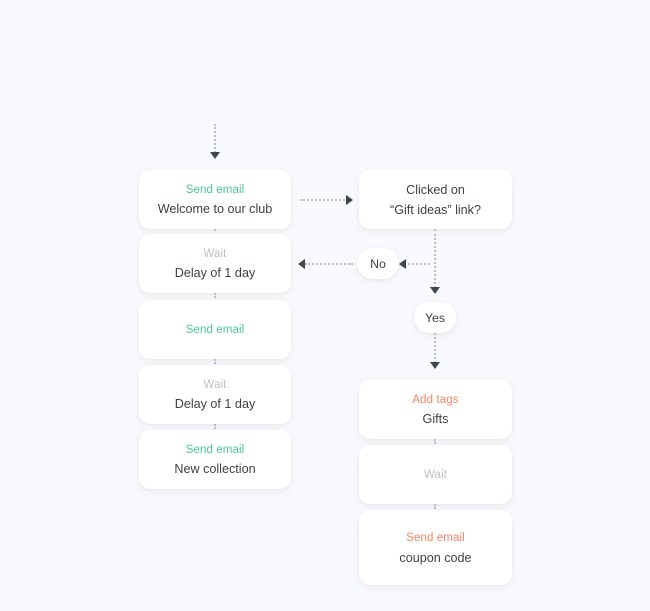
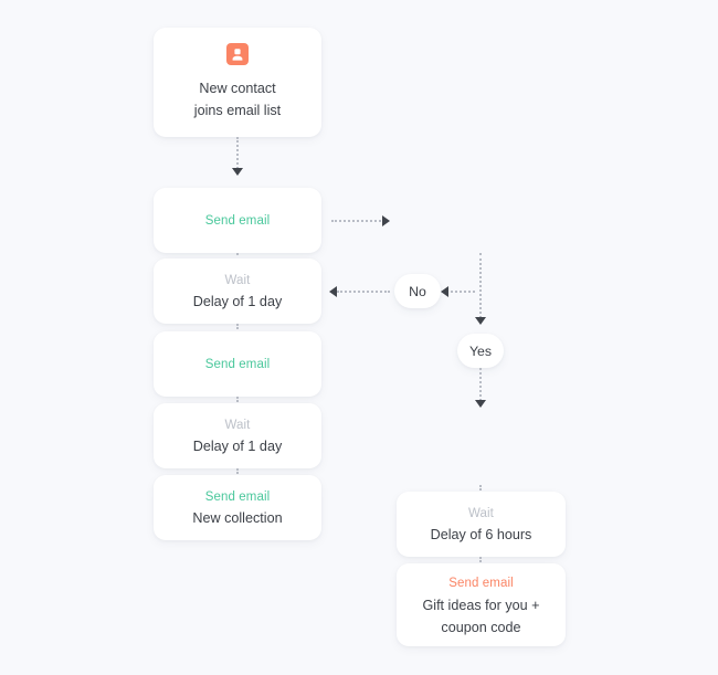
+ New contact
+ joins email list
  Send email
- Welcome to our club
  Wait
  Delay of 1 day
  Send email
  Wait
  Delay of 1 day
  Send email
  New collection
- Clicked on
- “Gift ideas” link?
  No
  Yes
- Add tags
- Gifts
  Wait
+ Delay of 6 hours
  Send email
+ Gift ideas for you +
  coupon code
